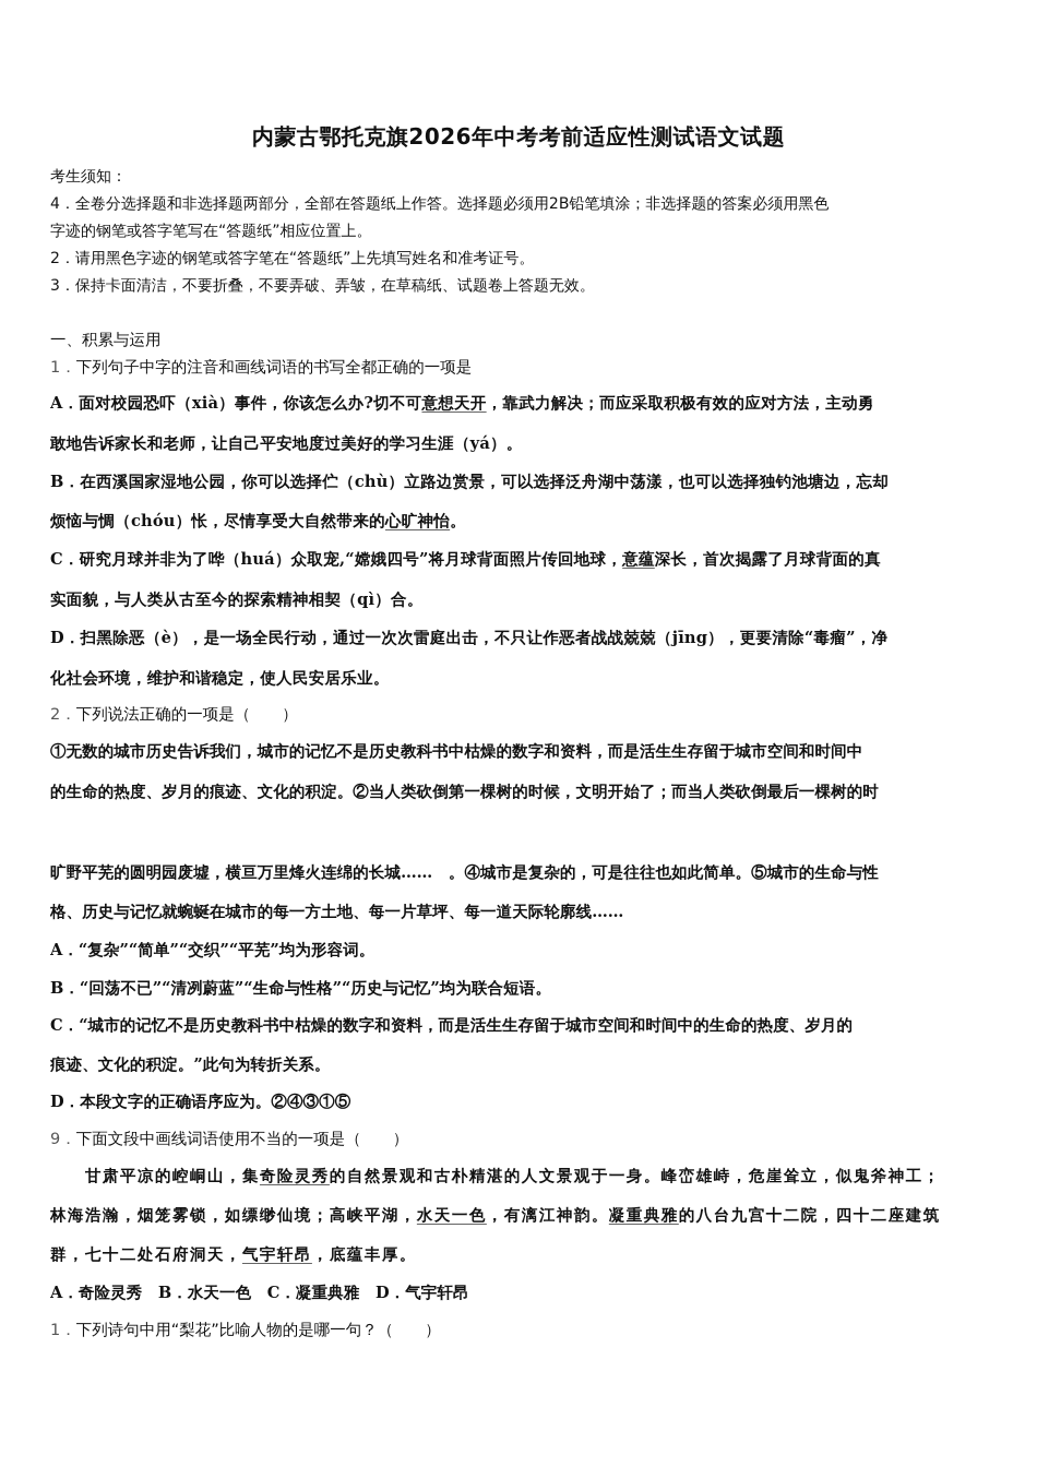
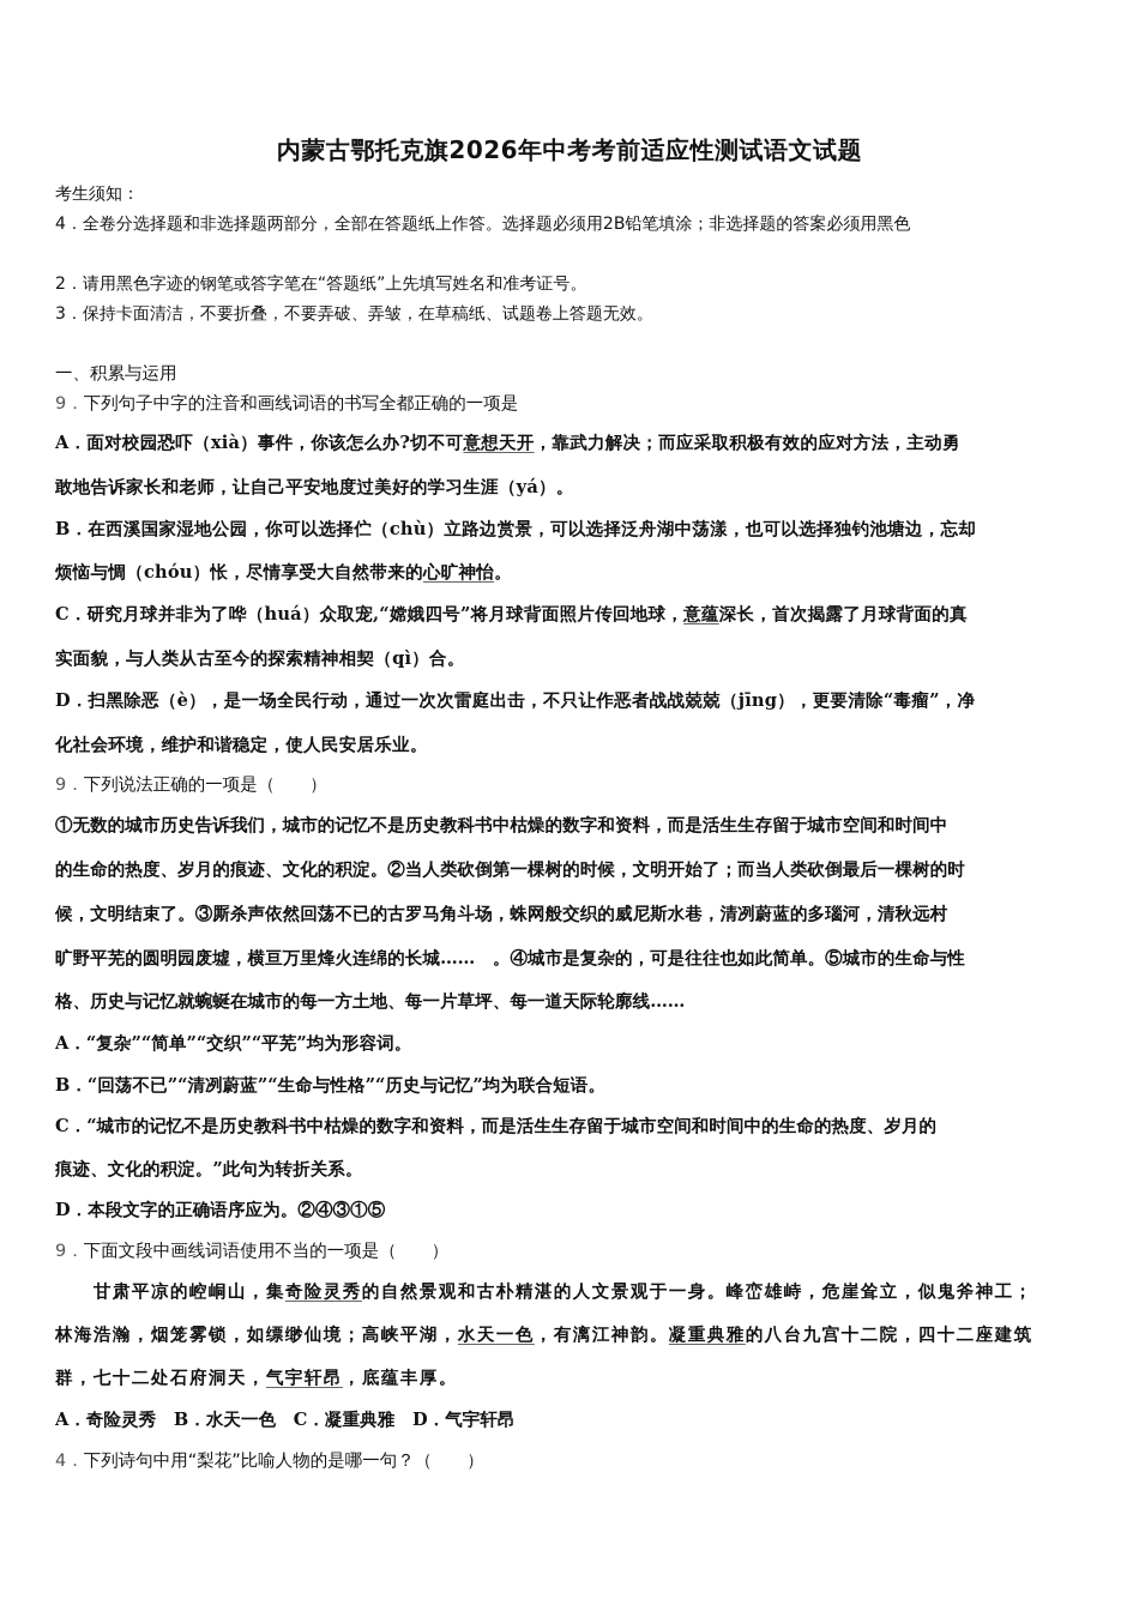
  内蒙古鄂托克旗2026年中考考前适应性测试语文试题
  考生须知：
  4．全卷分选择题和非选择题两部分，全部在答题纸上作答。选择题必须用2B铅笔填涂；非选择题的答案必须用黑色
- 字迹的钢笔或答字笔写在“答题纸”相应位置上。
  2．请用黑色字迹的钢笔或答字笔在“答题纸”上先填写姓名和准考证号。
  3．保持卡面清洁，不要折叠，不要弄破、弄皱，在草稿纸、试题卷上答题无效。
  一、积累与运用
- 1．下列句子中字的注音和画线词语的书写全都正确的一项是
+ 9．下列句子中字的注音和画线词语的书写全都正确的一项是
  A．面对校园恐吓（xià）事件，你该怎么办?切不可意想天开，靠武力解决；而应采取积极有效的应对方法，主动勇
  敢地告诉家长和老师，让自己平安地度过美好的学习生涯（yá）。
  B．在西溪国家湿地公园，你可以选择伫（chù）立路边赏景，可以选择泛舟湖中荡漾，也可以选择独钓池塘边，忘却
  烦恼与惆（chóu）怅，尽情享受大自然带来的心旷神怡。
  C．研究月球并非为了哗（huá）众取宠,“嫦娥四号”将月球背面照片传回地球，意蕴深长，首次揭露了月球背面的真
  实面貌，与人类从古至今的探索精神相契（qì）合。
  D．扫黑除恶（è），是一场全民行动，通过一次次雷庭出击，不只让作恶者战战兢兢（jīng），更要清除“毒瘤”，净
  化社会环境，维护和谐稳定，使人民安居乐业。
- 2．下列说法正确的一项是（ ）
+ 9．下列说法正确的一项是（ ）
  ①无数的城市历史告诉我们，城市的记忆不是历史教科书中枯燥的数字和资料，而是活生生存留于城市空间和时间中
  的生命的热度、岁月的痕迹、文化的积淀。②当人类砍倒第一棵树的时候，文明开始了；而当人类砍倒最后一棵树的时
+ 候，文明结束了。③厮杀声依然回荡不已的古罗马角斗场，蛛网般交织的威尼斯水巷，清冽蔚蓝的多瑙河，清秋远村
  旷野平芜的圆明园废墟，横亘万里烽火连绵的长城…… 。④城市是复杂的，可是往往也如此简单。⑤城市的生命与性
  格、历史与记忆就蜿蜒在城市的每一方土地、每一片草坪、每一道天际轮廓线……
  A．“复杂”“简单”“交织”“平芜”均为形容词。
  B．“回荡不已”“清冽蔚蓝”“生命与性格”“历史与记忆”均为联合短语。
  C．“城市的记忆不是历史教科书中枯燥的数字和资料，而是活生生存留于城市空间和时间中的生命的热度、岁月的
  痕迹、文化的积淀。”此句为转折关系。
  D．本段文字的正确语序应为。②④③①⑤
  9．下面文段中画线词语使用不当的一项是（ ）
  甘肃平凉的崆峒山，集奇险灵秀的自然景观和古朴精湛的人文景观于一身。峰峦雄峙，危崖耸立，似鬼斧神工；
  林海浩瀚，烟笼雾锁，如缥缈仙境；高峡平湖，水天一色，有漓江神韵。凝重典雅的八台九宫十二院，四十二座建筑
  群，七十二处石府洞天，气宇轩昂，底蕴丰厚。
  A．奇险灵秀 B．水天一色 C．凝重典雅 D．气宇轩昂
- 1．下列诗句中用“梨花”比喻人物的是哪一句？（ ）
+ 4．下列诗句中用“梨花”比喻人物的是哪一句？（ ）
